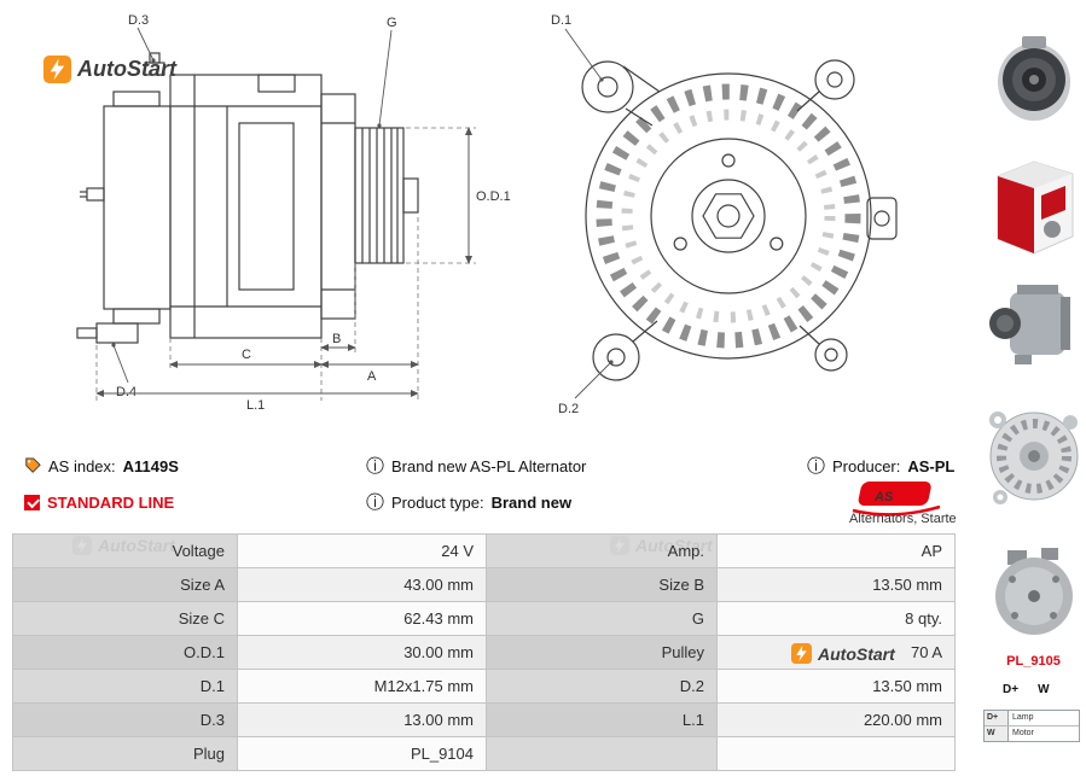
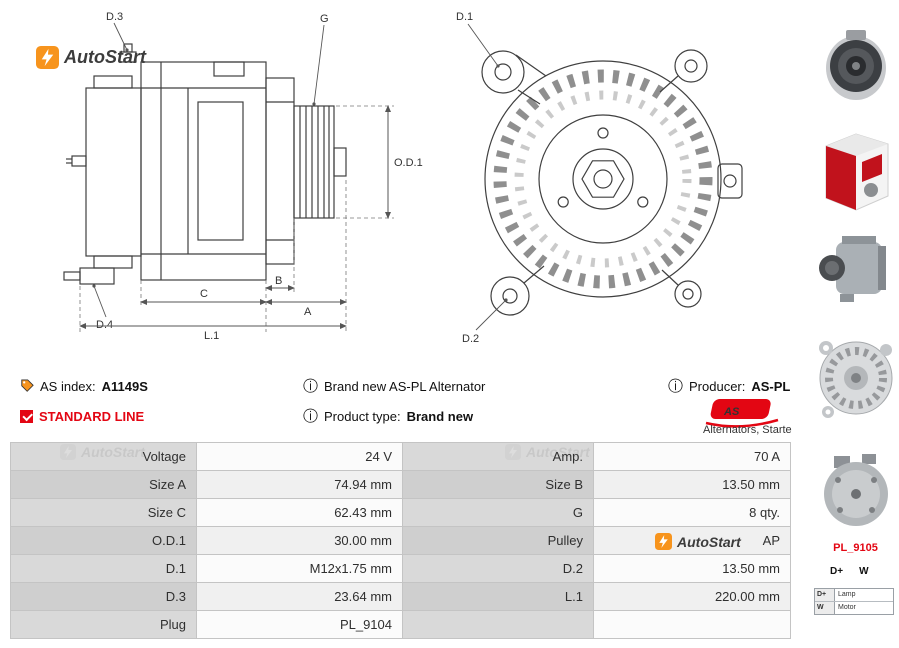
  AutoSat
  D.3
  G
  O.D.1
  D.4
  C
  B
  A
  L.1
  D.1
  D.2
  PL_9105
  D+
  W
  AS index:
  A1149S
  ⓘ
  Brand new AS-PL Alternator
  ⓘ
  Producer:
  AS-PL
  STANDARD LINE
  ⓘ
  Product type:
  Brand new
  AS
  Voltage
  24 V
  Amp.
- AP
+ 70 A
  Size A
- 43.00 mm
+ 74.94 mm
  Size B
  13.50 mm
  Size C
  62.43 mm
  G
  8 qty.
  O.D.1
  30.00 mm
  Pulley
- 70 A
+ AP
  D.1
  M12x1.75 mm
  D.2
  13.50 mm
  D.3
- 13.00 mm
+ 23.64 mm
  L.1
  220.00 mm
  Plug
  PL_9104
  AutoStart
  AutoStart
  AutoStart
